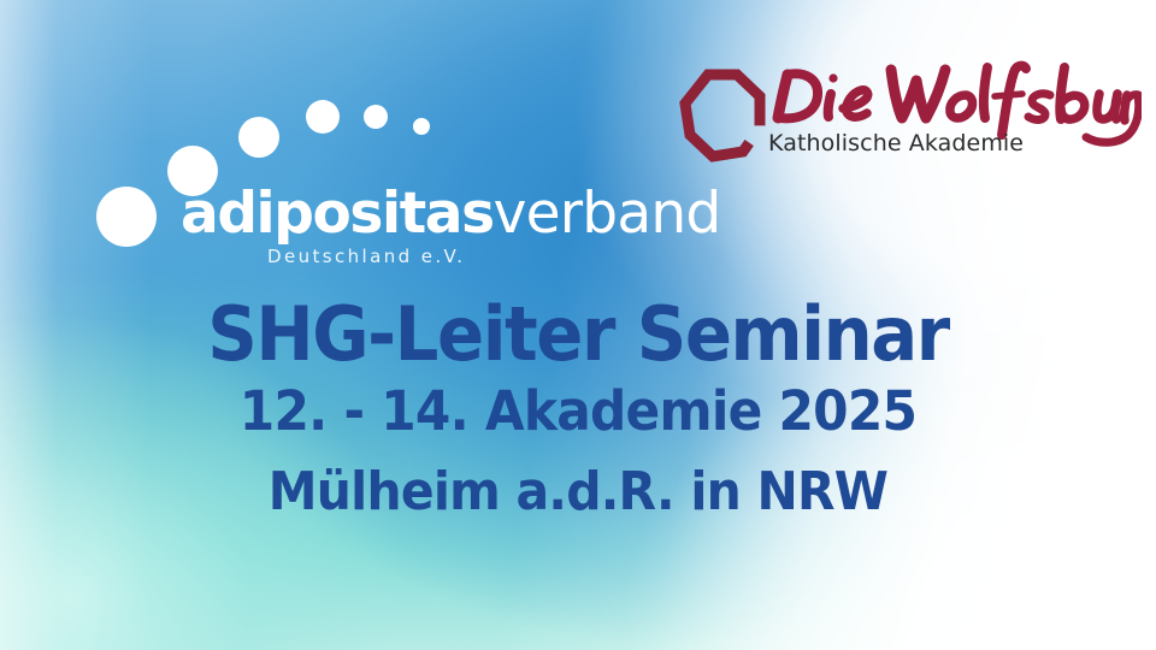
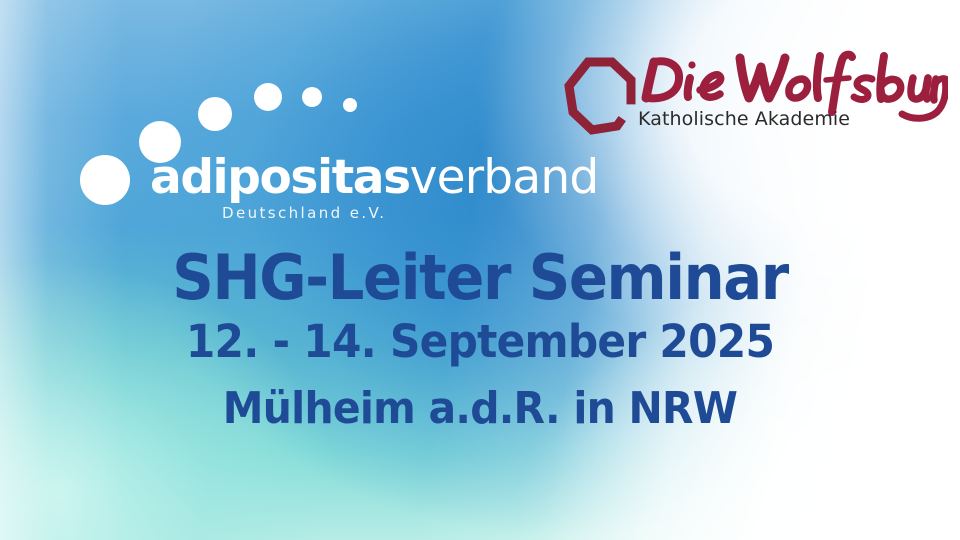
  adipositasverband
  Deutschland e.V.
  Katholische Akademie
  SHG-Leiter Seminar
- 12. - 14. Akademie 2025
+ 12. - 14. September 2025
  Mülheim a.d.R. in NRW
